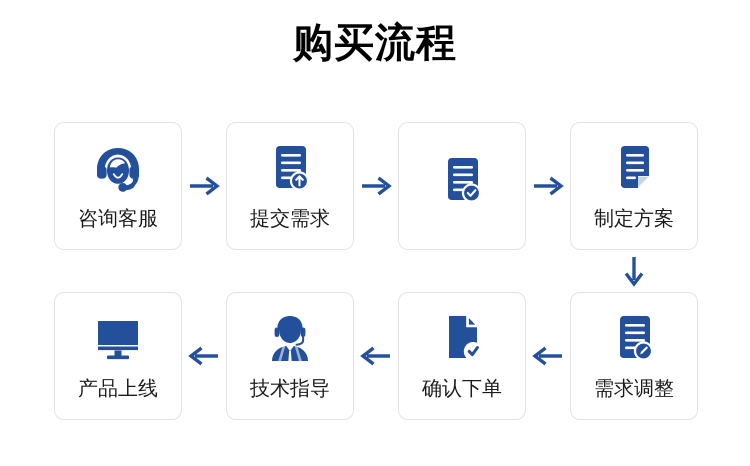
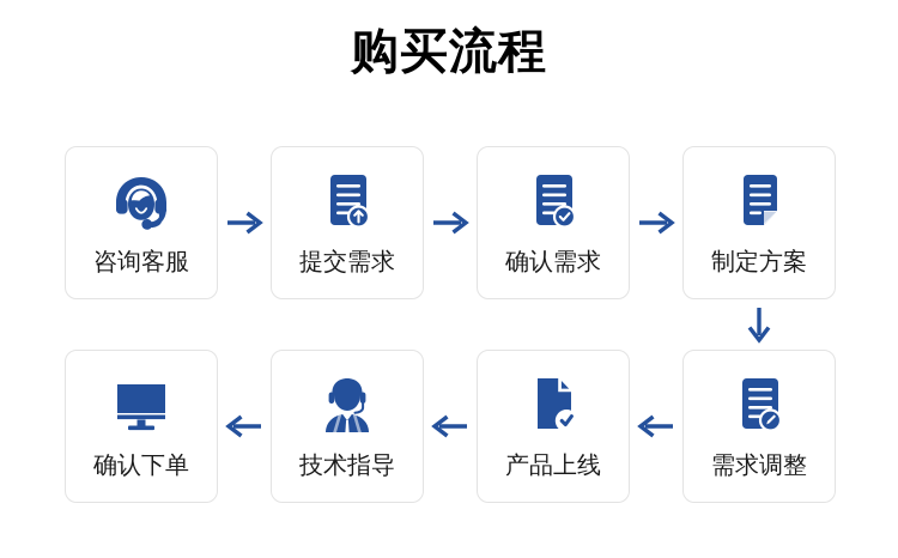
  购买流程
  咨询客服
  提交需求
+ 确认需求
  制定方案
- 产品上线
+ 确认下单
  技术指导
- 确认下单
+ 产品上线
  需求调整
